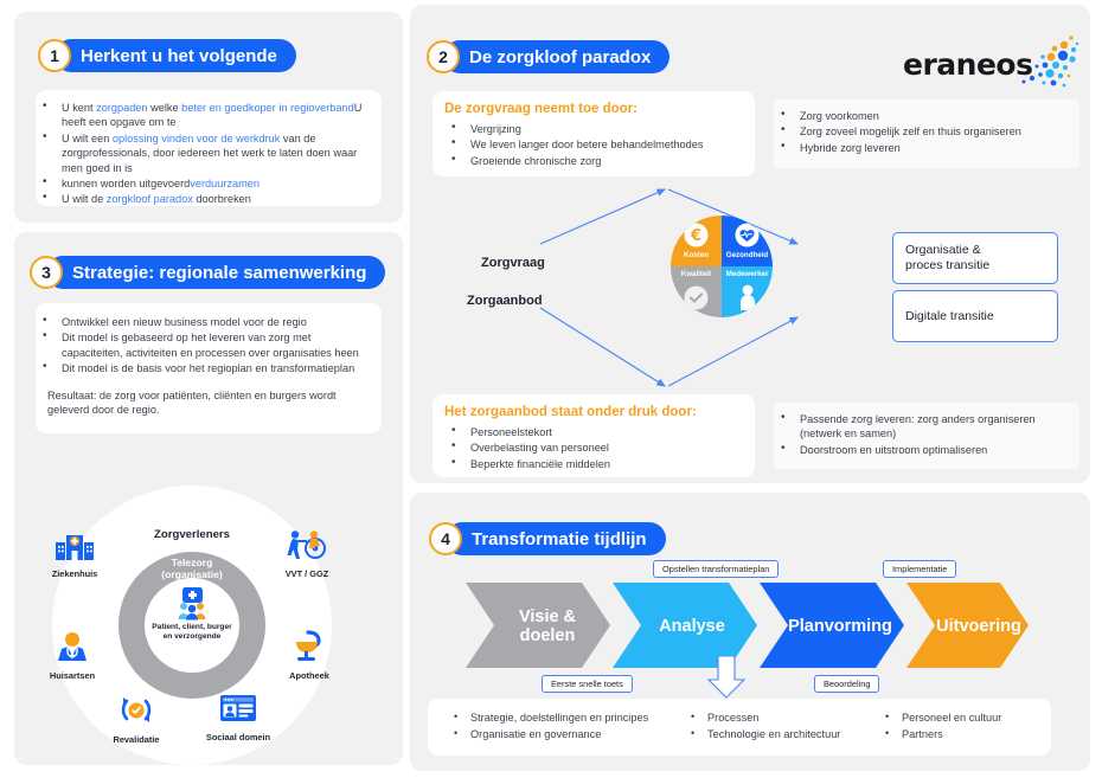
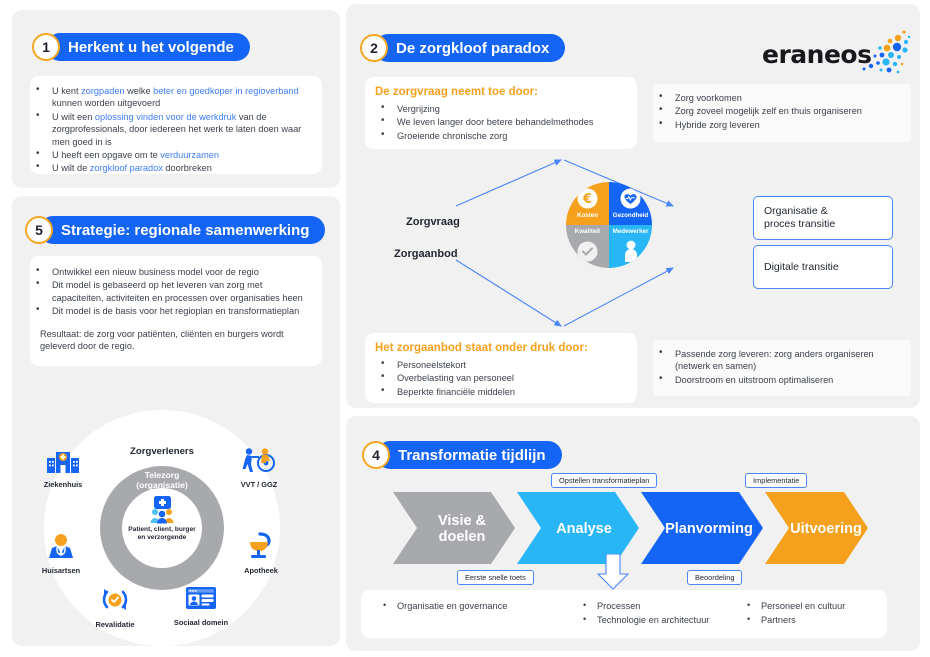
  1
  Herkent u het volgende
- U kent zorgpaden welke beter en goedkoper in regioverbandU heeft een opgave om te
+ U kent zorgpaden welke beter en goedkoper in regioverband kunnen worden uitgevoerd
  U wilt een oplossing vinden voor de werkdruk van de zorgprofessionals, door iedereen het werk te laten doen waar men goed in is
- kunnen worden uitgevoerdverduurzamen
+ U heeft een opgave om te verduurzamen
  U wilt de zorgkloof paradox doorbreken
- 3
+ 5
  Strategie: regionale samenwerking
  Ontwikkel een nieuw business model voor de regio
  Dit model is gebaseerd op het leveren van zorg met capaciteiten, activiteiten en processen over organisaties heen
  Dit model is de basis voor het regioplan en transformatieplan
  Resultaat: de zorg voor patiënten, cliënten en burgers wordt geleverd door de regio.
  Zorgverleners
  Telezorg
  (organisatie)
  Ziekenhuis
  VVT / GGZ
  Huisartsen
  Apotheek
  Revalidatie
  Sociaal domein
  2
  De zorgkloof paradox
  eraneos
  De zorgvraag neemt toe door:
  Vergrijzing
  We leven langer door betere behandelmethodes
  Groeiende chronische zorg
  Zorg voorkomen
  Zorg zoveel mogelijk zelf en thuis organiseren
  Hybride zorg leveren
  Het zorgaanbod staat onder druk door:
  Personeelstekort
  Overbelasting van personeel
  Beperkte financiële middelen
  Passende zorg leveren: zorg anders organiseren (netwerk en samen)
  Doorstroom en uitstroom optimaliseren
  Zorgvraag
  Zorgaanbod
  €
  Organisatie &
  proces transitie
  Digitale transitie
  4
  Transformatie tijdlijn
  Opstellen transformatieplan
  Implementatie
  Visie &
  doelen
  Analyse
  Planvorming
  Uitvoering
  Eerste snelle toets
  Beoordeling
- Strategie, doelstellingen en principes
  Organisatie en governance
  Processen
  Technologie en architectuur
  Personeel en cultuur
  Partners
